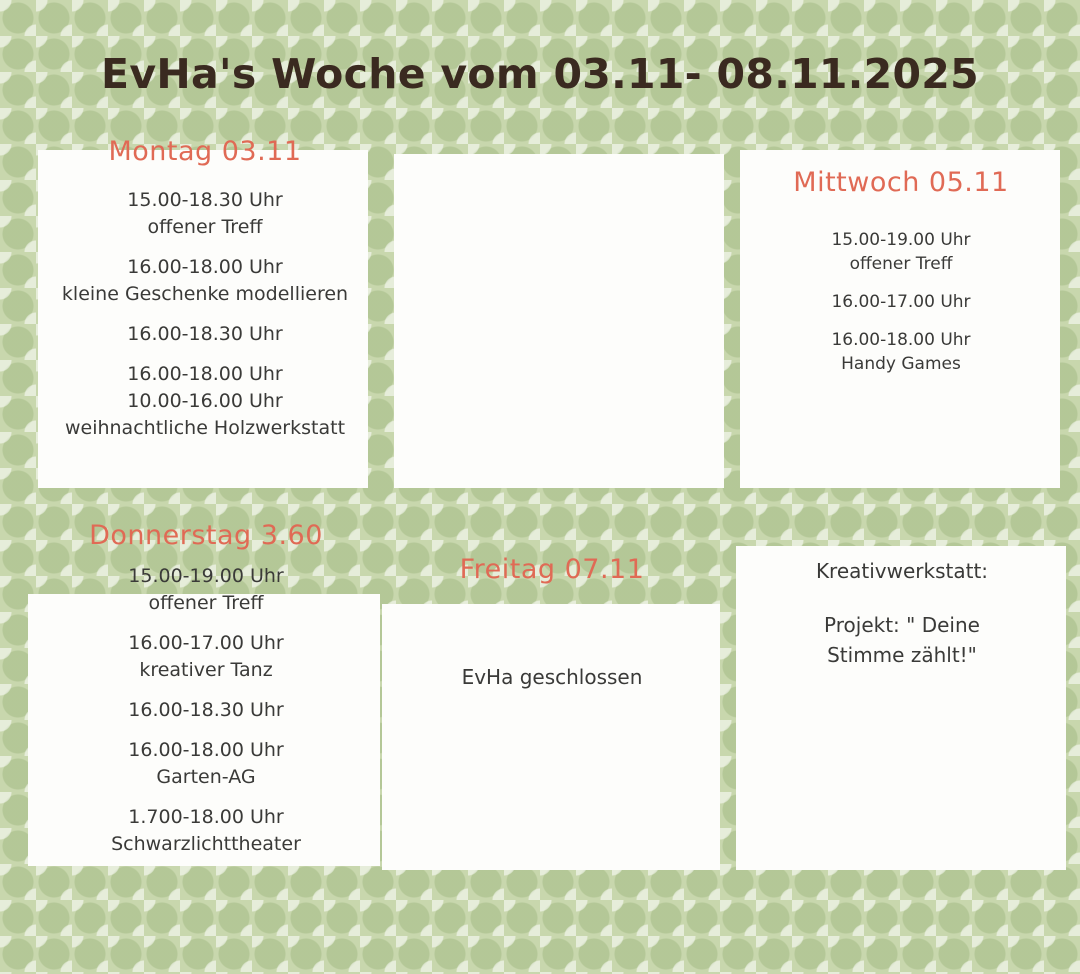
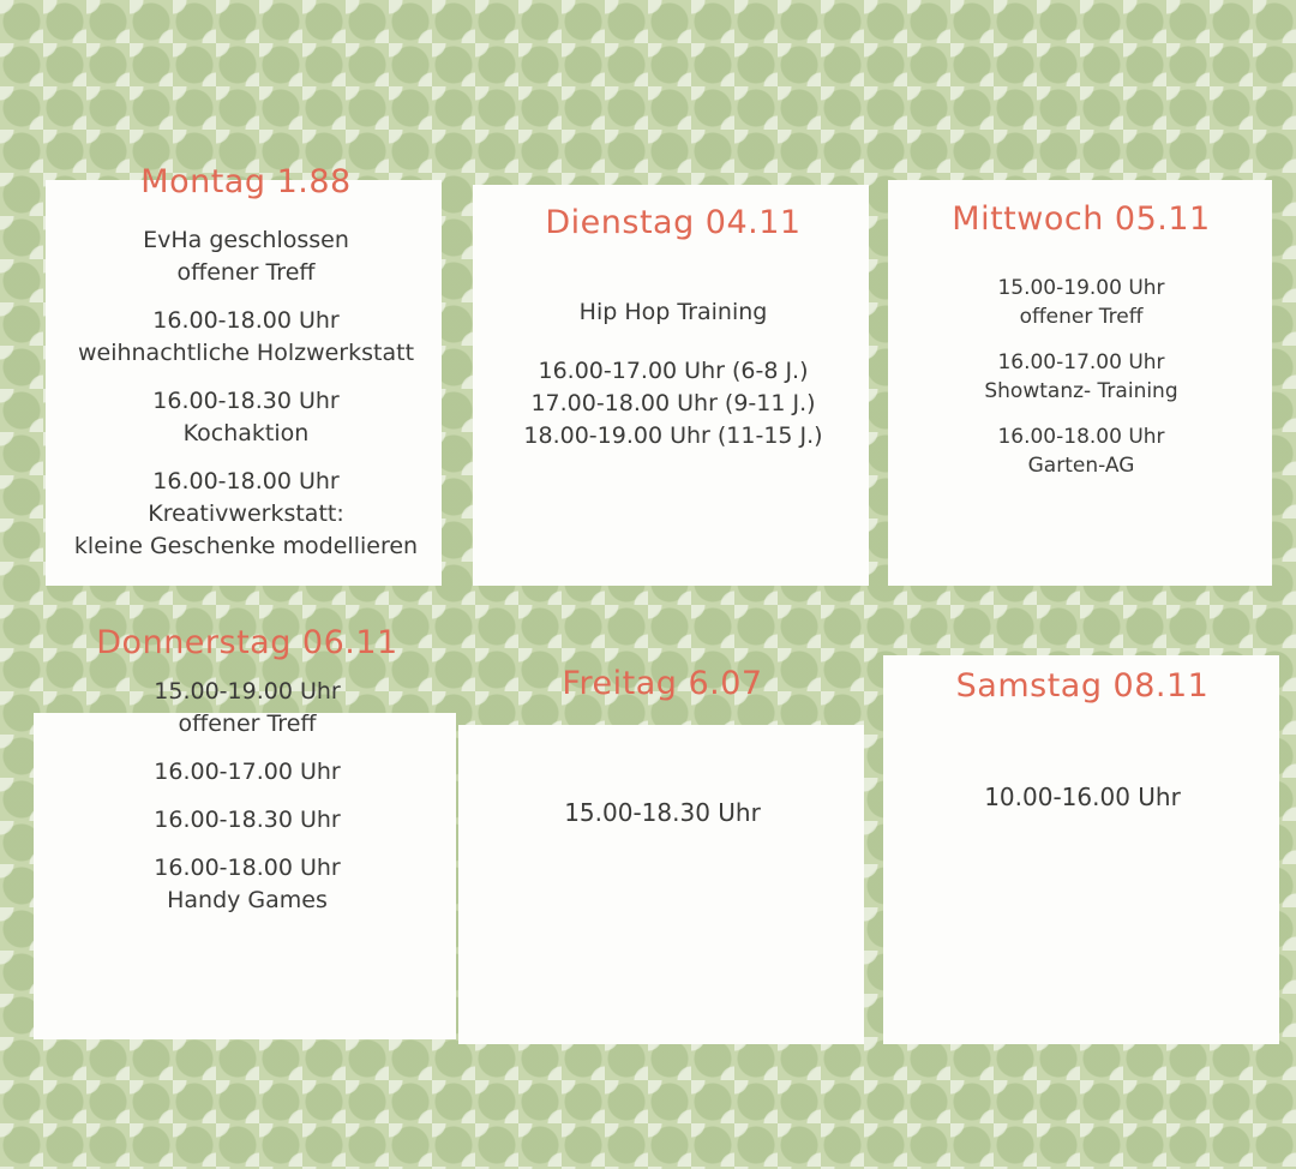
- EvHa's Woche vom 03.11- 08.11.2025
- Montag 03.11
+ Montag 1.88
- 15.00-18.30 Uhr
+ EvHa geschlossen
  offener Treff
  16.00-18.00 Uhr
- kleine Geschenke modellieren
+ weihnachtliche Holzwerkstatt
  16.00-18.30 Uhr
+ Kochaktion
  16.00-18.00 Uhr
- 10.00-16.00 Uhr
+ Kreativwerkstatt:
- weihnachtliche Holzwerkstatt
+ kleine Geschenke modellieren
+ Dienstag 04.11
+ Hip Hop Training
+ 16.00-17.00 Uhr (6-8 J.)
+ 17.00-18.00 Uhr (9-11 J.)
+ 18.00-19.00 Uhr (11-15 J.)
  Mittwoch 05.11
  15.00-19.00 Uhr
  offener Treff
  16.00-17.00 Uhr
+ Showtanz- Training
  16.00-18.00 Uhr
- Handy Games
+ Garten-AG
- Donnerstag 3.60
+ Donnerstag 06.11
  15.00-19.00 Uhr
  offener Treff
  16.00-17.00 Uhr
- kreativer Tanz
  16.00-18.30 Uhr
  16.00-18.00 Uhr
- Garten-AG
+ Handy Games
- 1.700-18.00 Uhr
- Schwarzlichttheater
- Freitag 07.11
+ Freitag 6.07
- EvHa geschlossen
+ 15.00-18.30 Uhr
+ Samstag 08.11
- Kreativwerkstatt:
+ 10.00-16.00 Uhr
- Projekt: " Deine
- Stimme zählt!"
